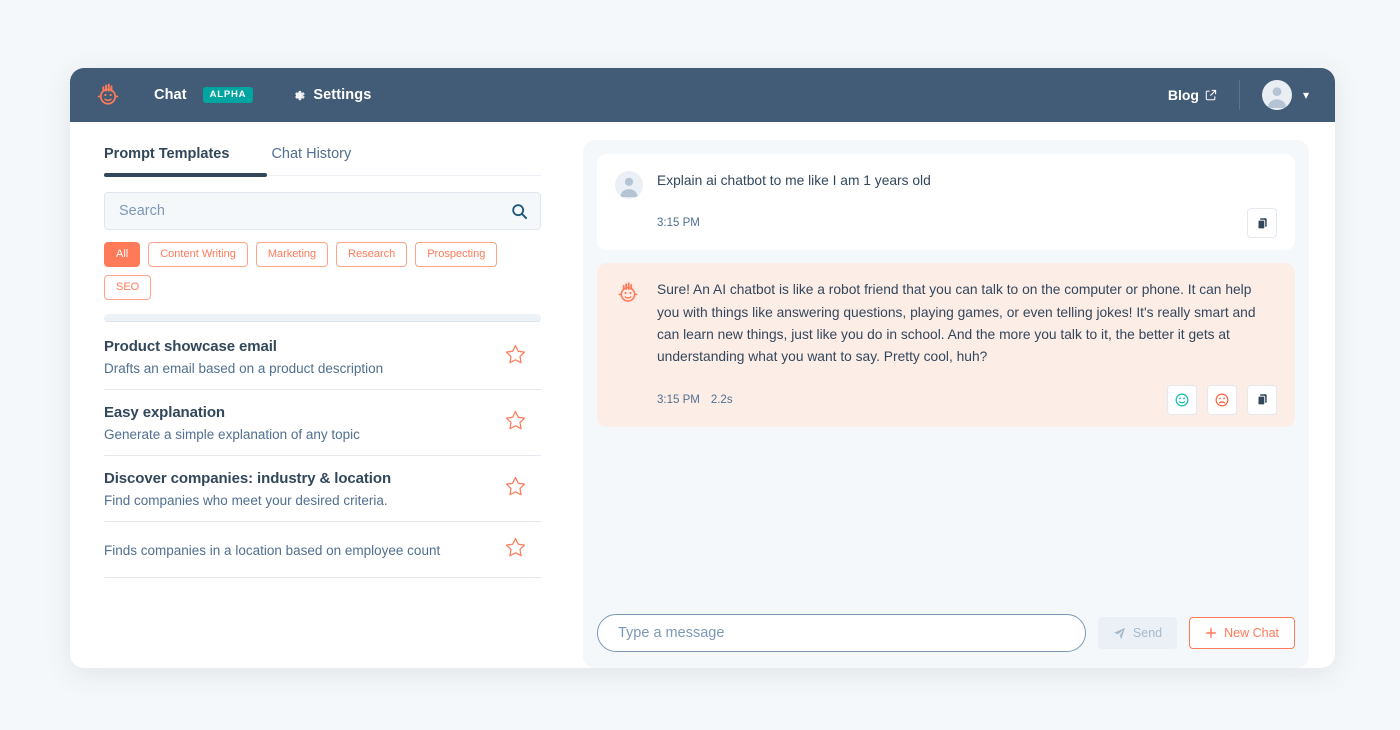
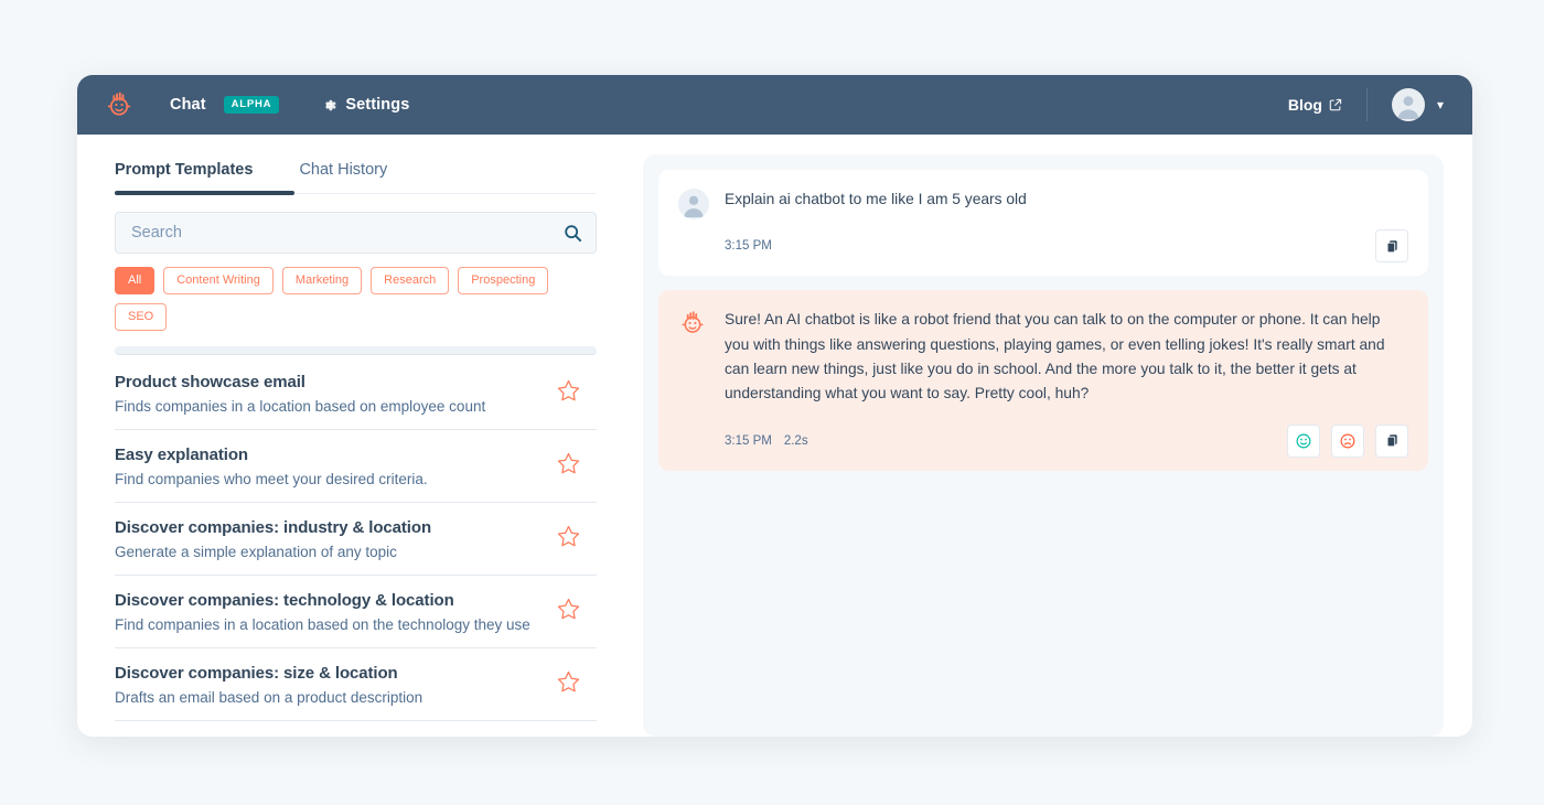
  Chat
  ALPHA
  Settings
  Blog
  ▾
  Prompt Templates
  Chat History
  Search
  All
  Content Writing
  Marketing
  Research
  Prospecting
  SEO
  Product showcase email
- Drafts an email based on a product description
+ Finds companies in a location based on employee count
  Easy explanation
- Generate a simple explanation of any topic
+ Find companies who meet your desired criteria.
  Discover companies: industry & location
- Find companies who meet your desired criteria.
+ Generate a simple explanation of any topic
+ Discover companies: technology & location
+ Find companies in a location based on the technology they use
+ Discover companies: size & location
- Finds companies in a location based on employee count
+ Drafts an email based on a product description
- Explain ai chatbot to me like I am 1 years old
+ Explain ai chatbot to me like I am 5 years old
  3:15 PM
  Sure! An AI chatbot is like a robot friend that you can talk to on the computer or phone. It can help you with things like answering questions, playing games, or even telling jokes! It's really smart and can learn new things, just like you do in school. And the more you talk to it, the better it gets at understanding what you want to say. Pretty cool, huh?
  3:15 PM
  2.2s
- Type a message
- Send
- New Chat
